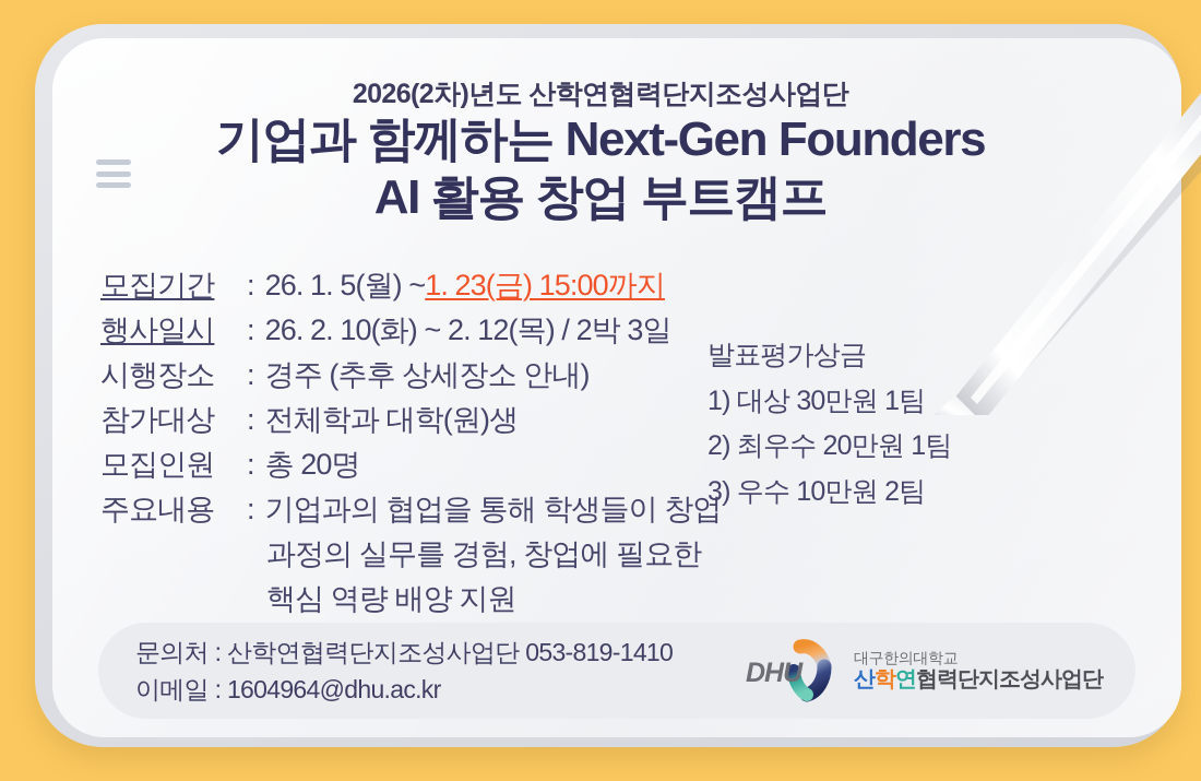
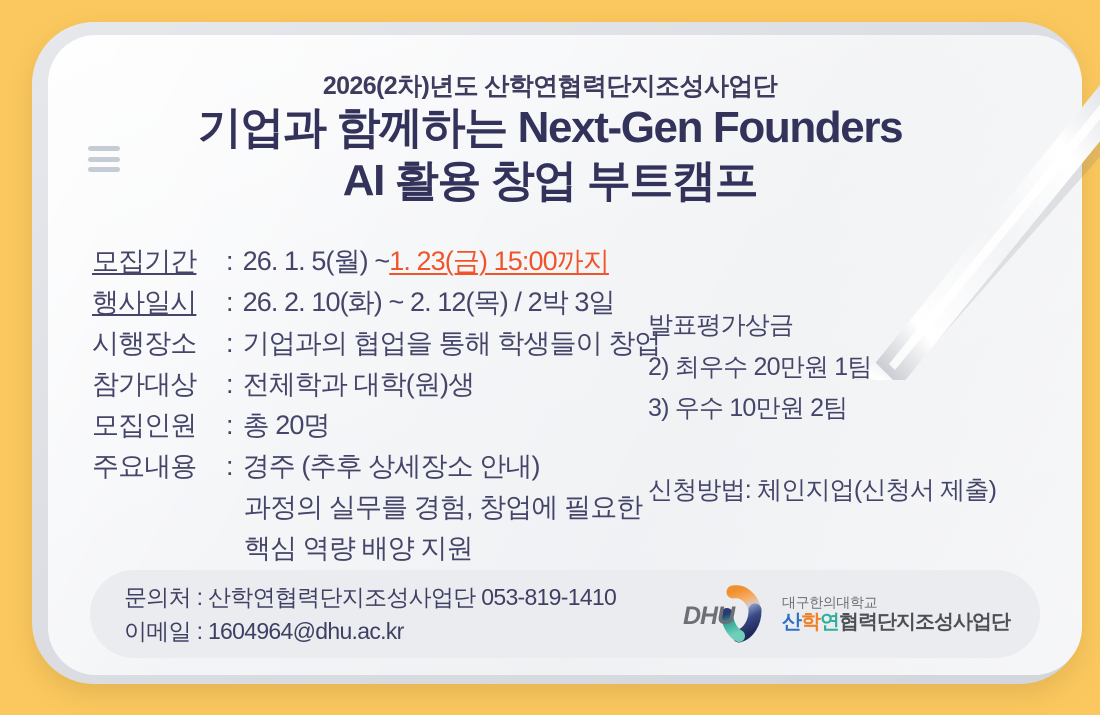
  2026(2차)년도 산학연협력단지조성사업단
  기업과 함께하는 Next-Gen Founders
  AI 활용 창업 부트캠프
  모집기간
  :
  26. 1. 5(월) ~1. 23(금) 15:00까지
  행사일시
  :
  26. 2. 10(화) ~ 2. 12(목) / 2박 3일
  시행장소
  :
- 경주 (추후 상세장소 안내)
+ 기업과의 협업을 통해 학생들이 창업
  참가대상
  :
  전체학과 대학(원)생
  모집인원
  :
  총 20명
  주요내용
  :
- 기업과의 협업을 통해 학생들이 창업
+ 경주 (추후 상세장소 안내)
  과정의 실무를 경험, 창업에 필요한
  핵심 역량 배양 지원
  발표평가상금
- 1) 대상 30만원 1팀
  2) 최우수 20만원 1팀
  3) 우수 10만원 2팀
+ 신청방법: 체인지업(신청서 제출)
  문의처 : 산학연협력단지조성사업단 053-819-1410
  이메일 : 1604964@dhu.ac.kr
  DHU
  대구한의대학교
  산학연협력단지조성사업단
